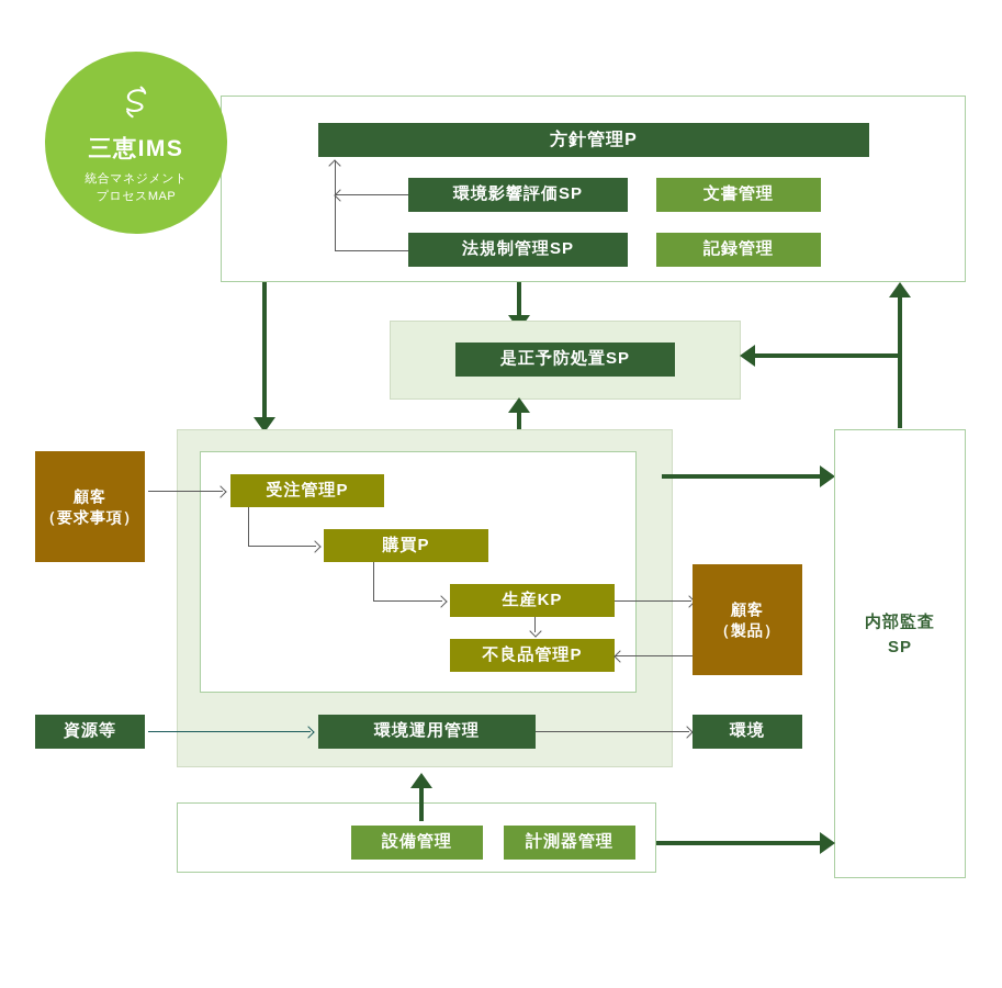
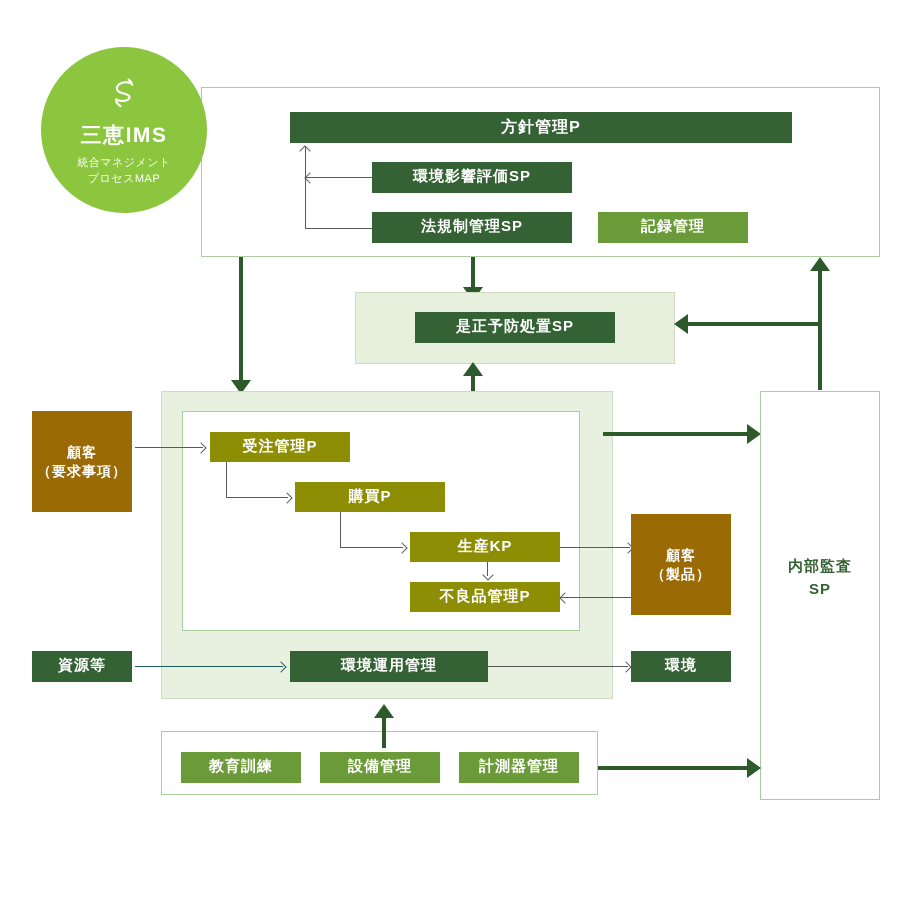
  方針管理P
  環境影響評価SP
  法規制管理SP
- 文書管理
  記録管理
  是正予防処置SP
  受注管理P
  購買P
  生産KP
  不良品管理P
  環境運用管理
  顧客
  （要求事項）
  資源等
  顧客
  （製品）
  環境
  内部監査
  SP
+ 教育訓練
  設備管理
  計測器管理
  三恵IMS
  統合マネジメント
  プロセスMAP
